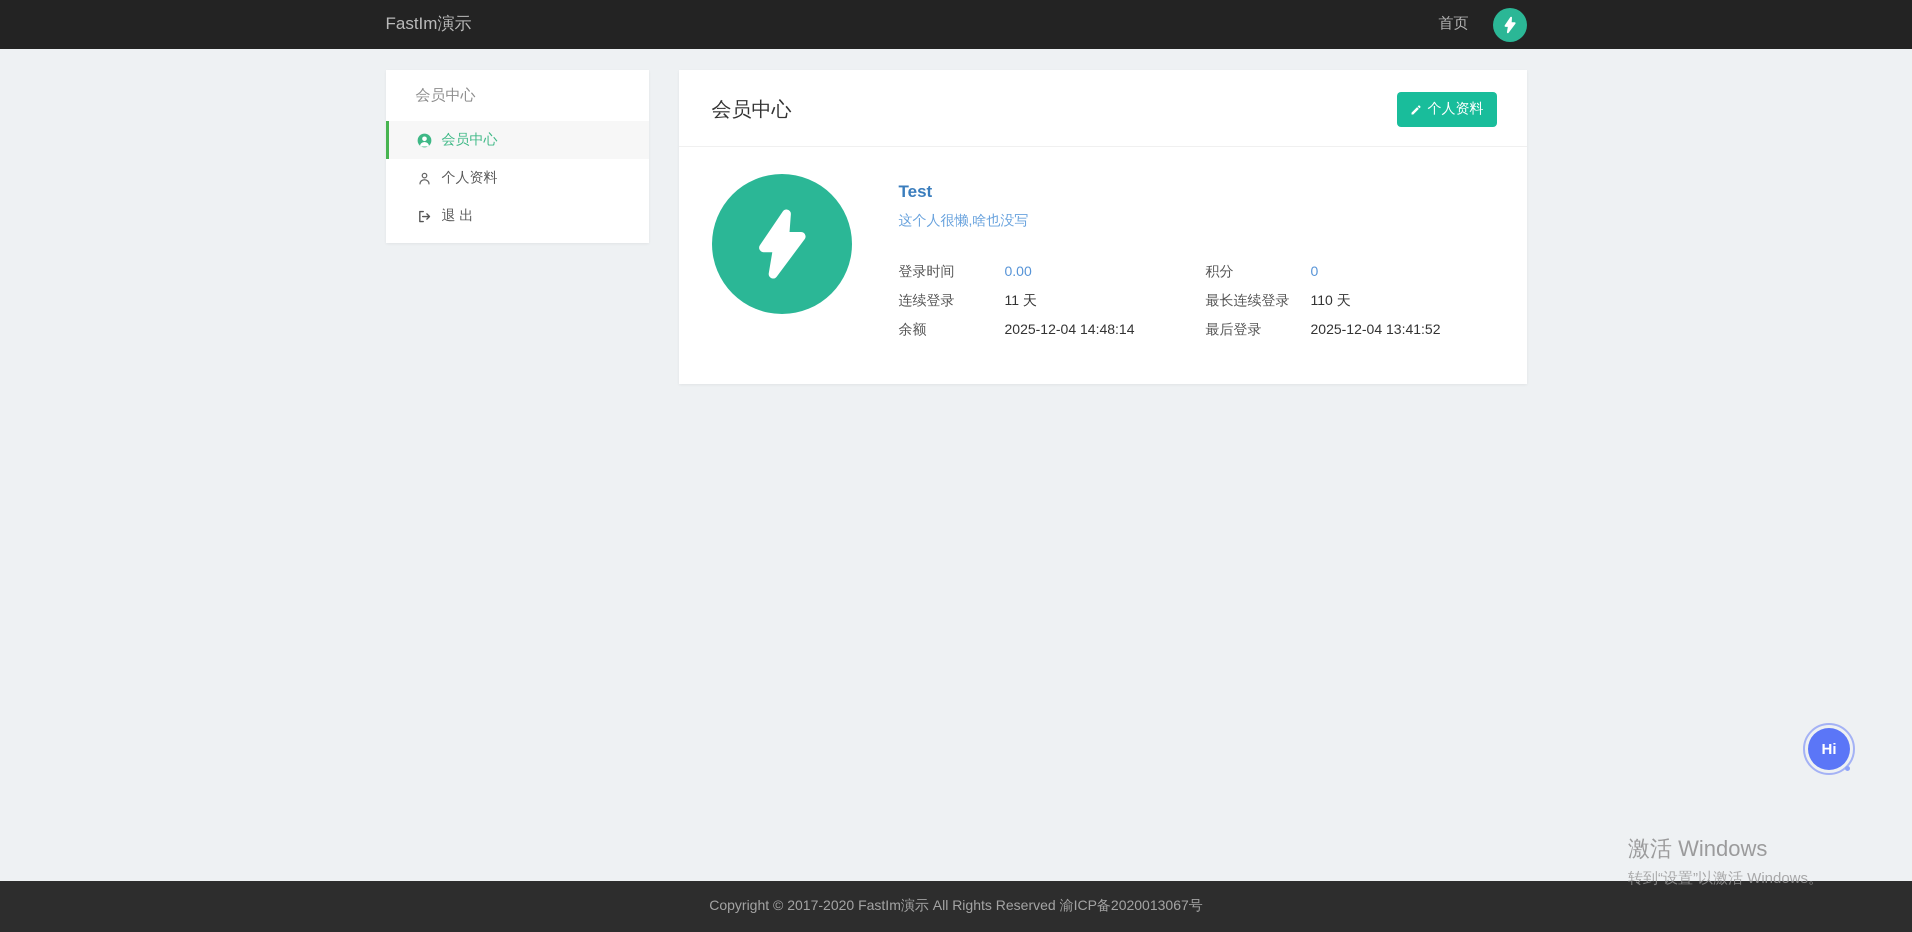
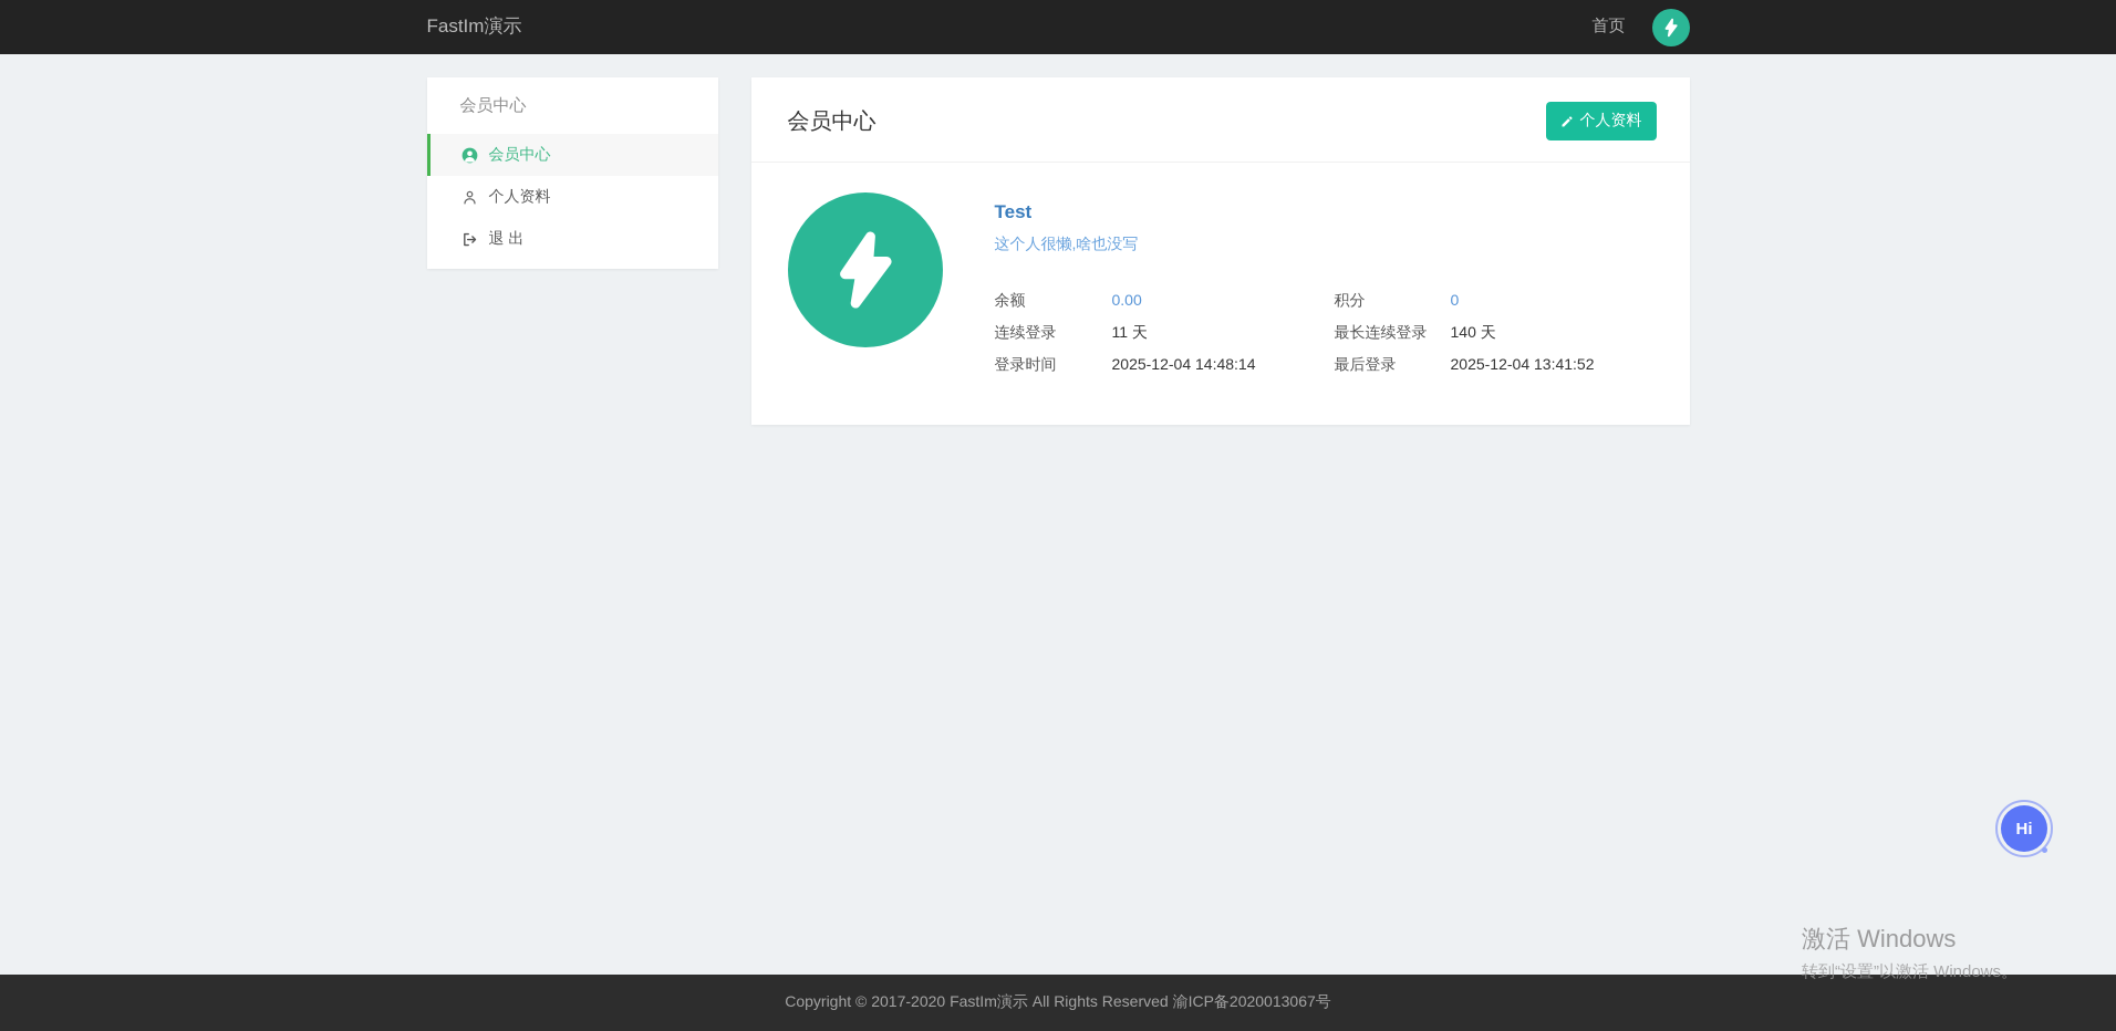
  FastIm演示
  首页
  会员中心
  会员中心
  个人资料
  退 出
  会员中心
  个人资料
  Test
  这个人很懒,啥也没写
- 登录时间
+ 余额
  0.00
  积分
  0
  连续登录
  11 天
  最长连续登录
- 110 天
+ 140 天
- 余额
+ 登录时间
  2025-12-04 14:48:14
  最后登录
  2025-12-04 13:41:52
  Copyright © 2017-2020 FastIm演示 All Rights Reserved 渝ICP备2020013067号
  Hi
  激活 Windows
  转到“设置”以激活 Windows。
